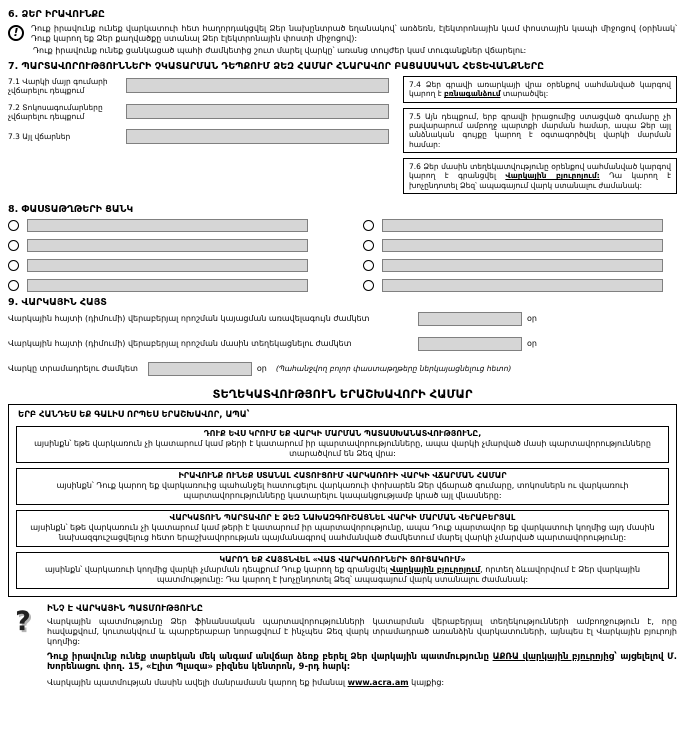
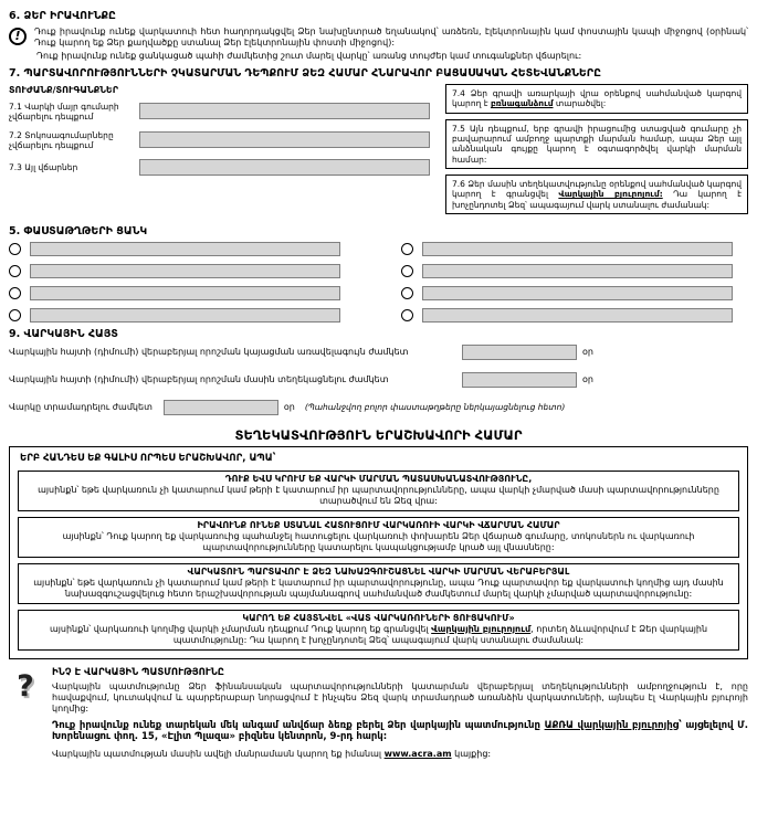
  6. ՁԵՐ ԻՐԱՎՈՒՆՔԸ
  !
  Դուք իրավունք ունեք վարկատուի հետ հաղորդակցվել Ձեր նախընտրած եղանակով՝ առձեռն, էլեկտրոնային կամ փոստային կապի միջոցով (օրինակ՝ Դուք կարող եք Ձեր քաղվածքը ստանալ Ձեր էլեկտրոնային փոստի միջոցով):
  Դուք իրավունք ունեք ցանկացած պահի ժամկետից շուտ մարել վարկը՝ առանց տույժեր կամ տուգանքներ վճարելու:
  7. ՊԱՐՏԱՎՈՐՈՒԹՅՈՒՆՆԵՐԻ ՉԿԱՏԱՐՄԱՆ ԴԵՊՔՈՒՄ ՁԵԶ ՀԱՄԱՐ ՀՆԱՐԱՎՈՐ ԲԱՑԱՍԱԿԱՆ ՀԵՏԵՎԱՆՔՆԵՐԸ
+ ՏՈՒԺԱՆՔ/ՏՈՒԳԱՆՔՆԵՐ
  7.1 Վարկի մայր գումարի չվճարելու դեպքում
  7.2 Տոկոսագումարները չվճարելու դեպքում
  7.3 Այլ վճարներ
  7.4 Ձեր գրավի առարկայի վրա օրենքով սահմանված կարգով կարող է բռնագանձում տարածվել:
  7.5 Այն դեպքում, երբ գրավի իրացումից ստացված գումարը չի բավարարում ամբողջ պարտքի մարման համար, ապա Ձեր այլ անձնական գույքը կարող է օգտագործվել վարկի մարման համար:
  7.6 Ձեր մասին տեղեկատվությունը օրենքով սահմանված կարգով կարող է գրանցվել Վարկային բյուրոյում: Դա կարող է խոչընդոտել Ձեզ՝ ապագայում վարկ ստանալու ժամանակ:
- 8. ՓԱՍՏԱԹՂԹԵՐԻ ՑԱՆԿ
+ 5. ՓԱՍՏԱԹՂԹԵՐԻ ՑԱՆԿ
  9. ՎԱՐԿԱՅԻՆ ՀԱՅՏ
  Վարկային հայտի (դիմումի) վերաբերյալ որոշման կայացման առավելագույն ժամկետ
  օր
  Վարկային հայտի (դիմումի) վերաբերյալ որոշման մասին տեղեկացնելու ժամկետ
  օր
  Վարկը տրամադրելու ժամկետ
  օր
  (Պահանջվող բոլոր փաստաթղթերը ներկայացնելուց հետո)
  ՏԵՂԵԿԱՏՎՈՒԹՅՈՒՆ ԵՐԱՇԽԱՎՈՐԻ ՀԱՄԱՐ
  ԵՐԲ ՀԱՆԴԵՍ ԵՔ ԳԱԼԻՍ ՈՐՊԵՍ ԵՐԱՇԽԱՎՈՐ, ԱՊԱ՝
  ԴՈՒՔ ԵՎՍ ԿՐՈՒՄ ԵՔ ՎԱՐԿԻ ՄԱՐՄԱՆ ՊԱՏԱՍԽԱՆԱՏՎՈՒԹՅՈՒՆԸ,
  այսինքն՝ եթե վարկառուն չի կատարում կամ թերի է կատարում իր պարտավորությունները, ապա վարկի չմարված մասի պարտավորությունները տարածվում են Ձեզ վրա:
  ԻՐԱՎՈՒՆՔ ՈՒՆԵՔ ՍՏԱՆԱԼ ՀԱՏՈՒՑՈՒՄ ՎԱՐԿԱՌՈՒԻ ՎԱՐԿԻ ՎՃԱՐՄԱՆ ՀԱՄԱՐ
  այսինքն՝ Դուք կարող եք վարկառուից պահանջել հատուցելու վարկառուի փոխարեն Ձեր վճարած գումարը, տոկոսներն ու վարկառուի պարտավորությունները կատարելու կապակցությամբ կրած այլ վնասները:
  ՎԱՐԿԱՏՈՒՆ ՊԱՐՏԱՎՈՐ Է ՁԵԶ ՆԱԽԱԶԳՈՒՇԱՑՆԵԼ ՎԱՐԿԻ ՄԱՐՄԱՆ ՎԵՐԱԲԵՐՅԱԼ
  այսինքն՝ եթե վարկառուն չի կատարում կամ թերի է կատարում իր պարտավորությունը, ապա Դուք պարտավոր եք վարկատուի կողմից այդ մասին նախազգուշացվելուց հետո երաշխավորության պայմանագրով սահմանված ժամկետում մարել վարկի չմարված պարտավորությունը:
  ԿԱՐՈՂ ԵՔ ՀԱՅՏՆՎԵԼ «ՎԱՏ ՎԱՐԿԱՌՈՒՆԵՐԻ ՑՈՒՑԱԿՈՒՄ»
  այսինքն՝ վարկառուի կողմից վարկի չմարման դեպքում Դուք կարող եք գրանցվել Վարկային բյուրոյում, որտեղ ձևավորվում է Ձեր վարկային պատմությունը: Դա կարող է խոչընդոտել Ձեզ՝ ապագայում վարկ ստանալու ժամանակ:
  ?
  ԻՆՉ Է ՎԱՐԿԱՅԻՆ ՊԱՏՄՈՒԹՅՈՒՆԸ
  Վարկային պատմությունը Ձեր ֆինանսական պարտավորությունների կատարման վերաբերյալ տեղեկությունների ամբողջություն է, որը հավաքվում, կուտակվում և պարբերաբար նորացվում է ինչպես Ձեզ վարկ տրամադրած առանձին վարկատուների, այնպես էլ Վարկային բյուրոյի կողմից:
  Դուք իրավունք ունեք տարեկան մեկ անգամ անվճար ձեռք բերել Ձեր վարկային պատմությունը ԱՔՌԱ վարկային բյուրոյից՝ այցելելով Մ. Խորենացու փող. 15, «Էլիտ Պլազա» բիզնես կենտրոն, 9-րդ հարկ:
  Վարկային պատմության մասին ավելի մանրամասն կարող եք իմանալ www.acra.am կայքից:
